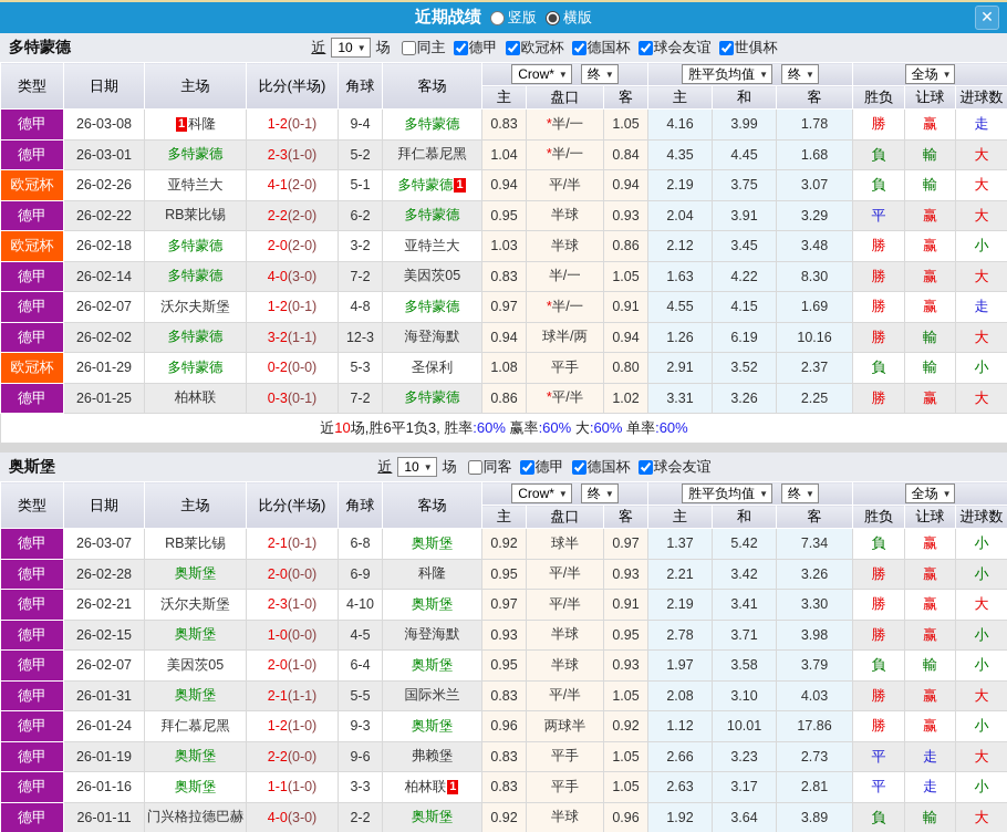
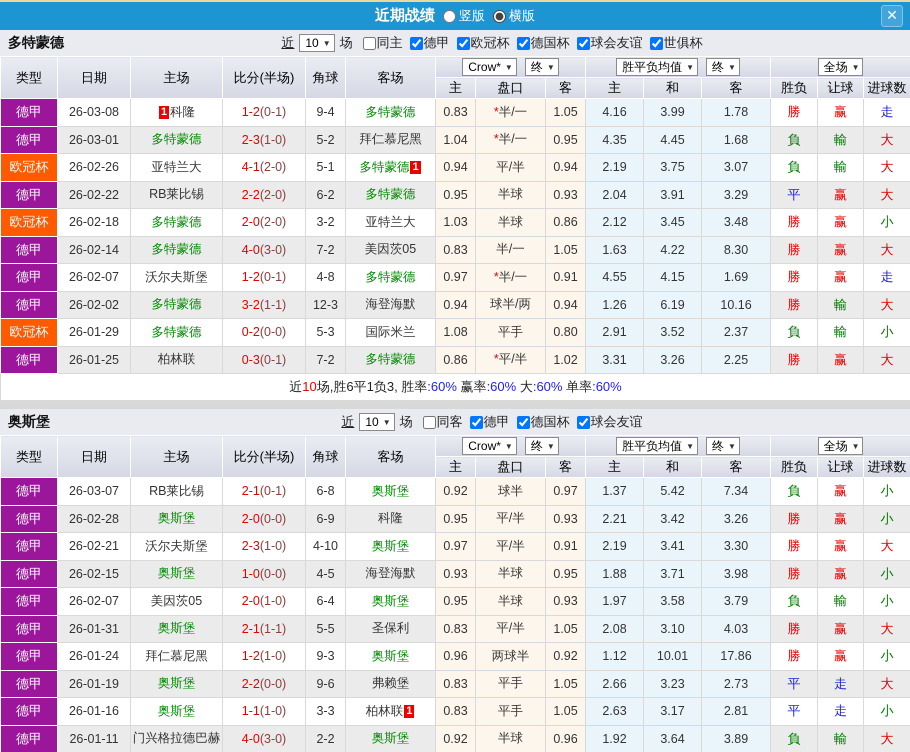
  近期战绩
  竖版
  横版
  ✕
  多特蒙德
  近
  10
  ▼
  场
  同主
  德甲
  欧冠杯
  德国杯
  球会友谊
  世俱杯
  类型	日期	主场	比分(半场)	角球	客场	Crow* ▼ 终 ▼	胜平负均值 ▼ 终 ▼	全场 ▼
  主	盘口	客	主	和	客	胜负	让球	进球数
  德甲	26-03-08	1 科隆	1-2(0-1)	9-4	多特蒙德	0.83	*半/一	1.05	4.16	3.99	1.78	勝	赢	走
- 德甲	26-03-01	多特蒙德	2-3(1-0)	5-2	拜仁慕尼黑	1.04	*半/一	0.84	4.35	4.45	1.68	負	輸	大
+ 德甲	26-03-01	多特蒙德	2-3(1-0)	5-2	拜仁慕尼黑	1.04	*半/一	0.95	4.35	4.45	1.68	負	輸	大
  欧冠杯	26-02-26	亚特兰大	4-1(2-0)	5-1	多特蒙德 1	0.94	平/半	0.94	2.19	3.75	3.07	負	輸	大
  德甲	26-02-22	RB莱比锡	2-2(2-0)	6-2	多特蒙德	0.95	半球	0.93	2.04	3.91	3.29	平	赢	大
  欧冠杯	26-02-18	多特蒙德	2-0(2-0)	3-2	亚特兰大	1.03	半球	0.86	2.12	3.45	3.48	勝	赢	小
  德甲	26-02-14	多特蒙德	4-0(3-0)	7-2	美因茨05	0.83	半/一	1.05	1.63	4.22	8.30	勝	赢	大
  德甲	26-02-07	沃尔夫斯堡	1-2(0-1)	4-8	多特蒙德	0.97	*半/一	0.91	4.55	4.15	1.69	勝	赢	走
  德甲	26-02-02	多特蒙德	3-2(1-1)	12-3	海登海默	0.94	球半/两	0.94	1.26	6.19	10.16	勝	輸	大
- 欧冠杯	26-01-29	多特蒙德	0-2(0-0)	5-3	圣保利	1.08	平手	0.80	2.91	3.52	2.37	負	輸	小
+ 欧冠杯	26-01-29	多特蒙德	0-2(0-0)	5-3	国际米兰	1.08	平手	0.80	2.91	3.52	2.37	負	輸	小
  德甲	26-01-25	柏林联	0-3(0-1)	7-2	多特蒙德	0.86	*平/半	1.02	3.31	3.26	2.25	勝	赢	大
  近10场,胜6平1负3, 胜率:60% 赢率:60% 大:60% 单率:60%
  奥斯堡
  近
  10
  ▼
  场
  同客
  德甲
  德国杯
  球会友谊
  类型	日期	主场	比分(半场)	角球	客场	Crow* ▼ 终 ▼	胜平负均值 ▼ 终 ▼	全场 ▼
  主	盘口	客	主	和	客	胜负	让球	进球数
  德甲	26-03-07	RB莱比锡	2-1(0-1)	6-8	奥斯堡	0.92	球半	0.97	1.37	5.42	7.34	負	赢	小
  德甲	26-02-28	奥斯堡	2-0(0-0)	6-9	科隆	0.95	平/半	0.93	2.21	3.42	3.26	勝	赢	小
  德甲	26-02-21	沃尔夫斯堡	2-3(1-0)	4-10	奥斯堡	0.97	平/半	0.91	2.19	3.41	3.30	勝	赢	大
- 德甲	26-02-15	奥斯堡	1-0(0-0)	4-5	海登海默	0.93	半球	0.95	2.78	3.71	3.98	勝	赢	小
+ 德甲	26-02-15	奥斯堡	1-0(0-0)	4-5	海登海默	0.93	半球	0.95	1.88	3.71	3.98	勝	赢	小
  德甲	26-02-07	美因茨05	2-0(1-0)	6-4	奥斯堡	0.95	半球	0.93	1.97	3.58	3.79	負	輸	小
- 德甲	26-01-31	奥斯堡	2-1(1-1)	5-5	国际米兰	0.83	平/半	1.05	2.08	3.10	4.03	勝	赢	大
+ 德甲	26-01-31	奥斯堡	2-1(1-1)	5-5	圣保利	0.83	平/半	1.05	2.08	3.10	4.03	勝	赢	大
  德甲	26-01-24	拜仁慕尼黑	1-2(1-0)	9-3	奥斯堡	0.96	两球半	0.92	1.12	10.01	17.86	勝	赢	小
  德甲	26-01-19	奥斯堡	2-2(0-0)	9-6	弗赖堡	0.83	平手	1.05	2.66	3.23	2.73	平	走	大
  德甲	26-01-16	奥斯堡	1-1(1-0)	3-3	柏林联 1	0.83	平手	1.05	2.63	3.17	2.81	平	走	小
  德甲	26-01-11	门兴格拉德巴赫	4-0(3-0)	2-2	奥斯堡	0.92	半球	0.96	1.92	3.64	3.89	負	輸	大
